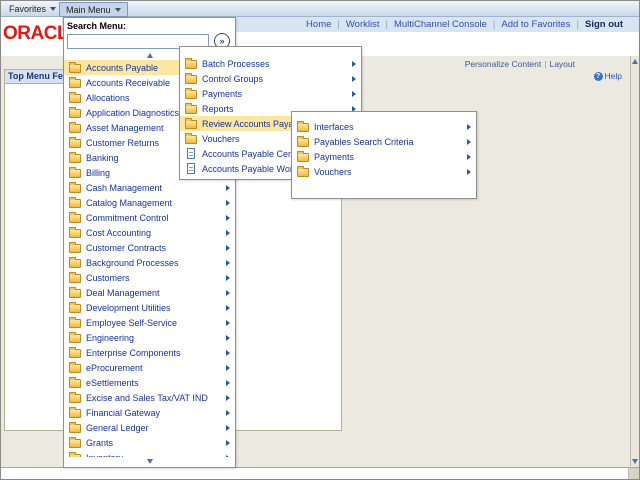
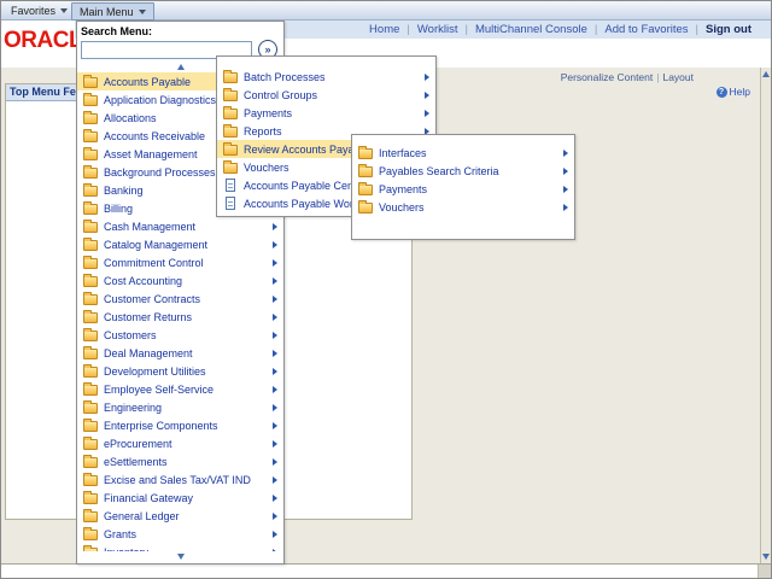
  Favorites
  Main Menu
  Home
  Worklist
  MultiChannel Console
  Add to Favorites
  Sign out
  Personalize Content | Layout
  Help
  Search Menu:
  »
  Accounts Payable
- Accounts Receivable
+ Application Diagnostics
  Allocations
- Application Diagnostics
+ Accounts Receivable
  Asset Management
- Customer Returns
+ Background Processes
  Banking
  Billing
  Cash Management
  Catalog Management
  Commitment Control
  Cost Accounting
  Customer Contracts
- Background Processes
+ Customer Returns
  Customers
  Deal Management
  Development Utilities
  Employee Self-Service
  Engineering
  Enterprise Components
  eProcurement
  eSettlements
  Excise and Sales Tax/VAT IND
  Financial Gateway
  General Ledger
  Grants
  Batch Processes
  Control Groups
  Payments
  Reports
  Review Accounts Pay
  Vouchers
  Accounts Payable Ce
  Interfaces
  Payables Search Criteria
  Payments
  Vouchers
